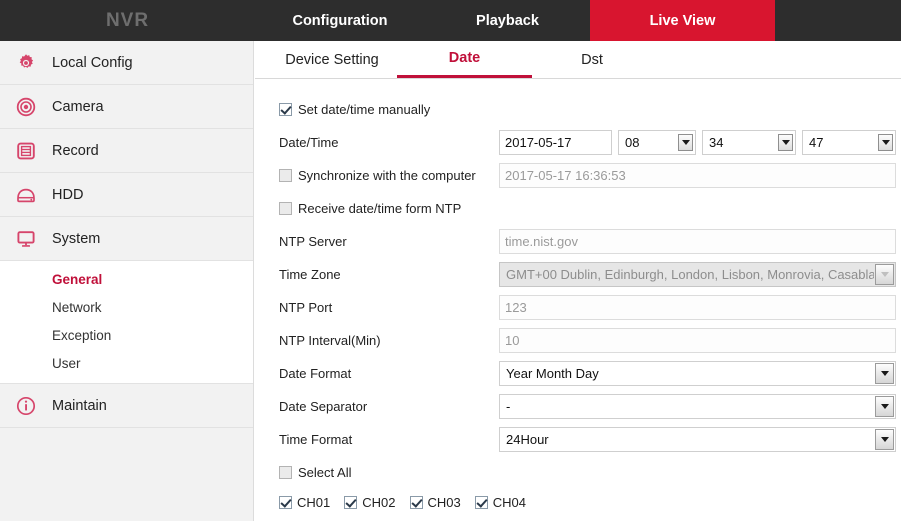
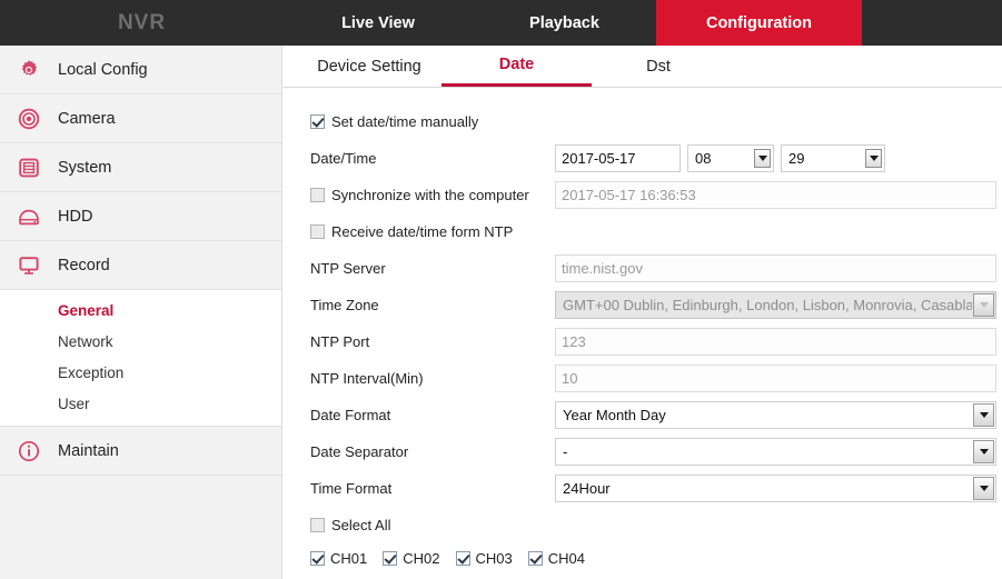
  NVR
- Configuration
+ Live View
  Playback
- Live View
+ Configuration
  Local Config
  Camera
- Record
+ System
  HDD
- System
+ Record
  General
  Network
  Exception
  User
  Maintain
  Device Setting
  Date
  Dst
  Set date/time manually
  Date/Time
  2017-05-17
  08
- 34
+ 29
- 47
  Synchronize with the computer
  2017-05-17 16:36:53
  Receive date/time form NTP
  NTP Server
  time.nist.gov
  Time Zone
  GMT+00 Dublin, Edinburgh, London, Lisbon, Monrovia, Casabla
  NTP Port
  123
  NTP Interval(Min)
  10
  Date Format
  Year Month Day
  Date Separator
  -
  Time Format
  24Hour
  Select All
  CH01
  CH02
  CH03
  CH04
